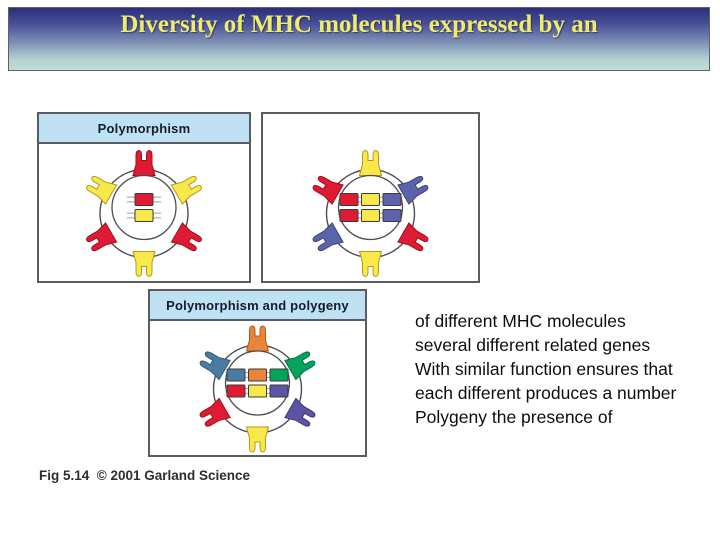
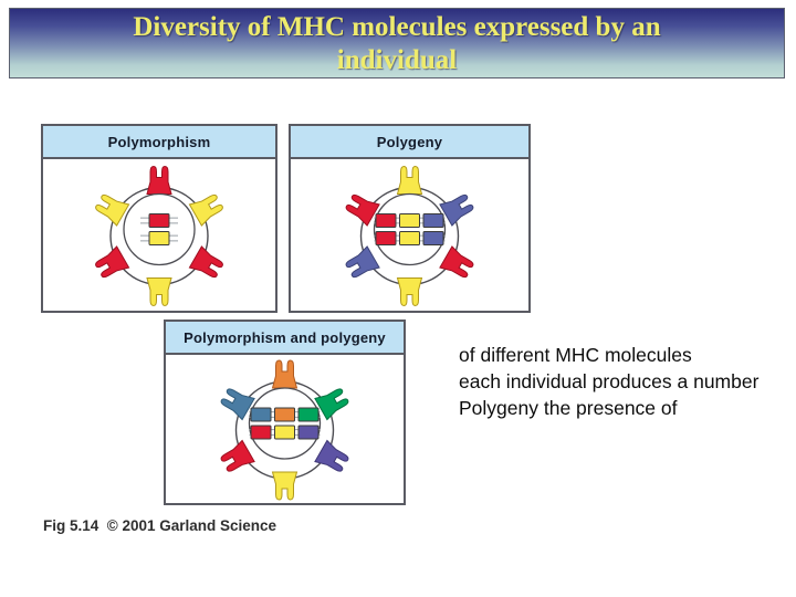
  Diversity of MHC molecules expressed by an
+ individual
  Polymorphism
+ Polygeny
  Polymorphism and polygeny
  of different MHC molecules
- several different related genes
- With similar function ensures that
- each different produces a number
+ each individual produces a number
  Polygeny the presence of
  Fig 5.14 © 2001 Garland Science
